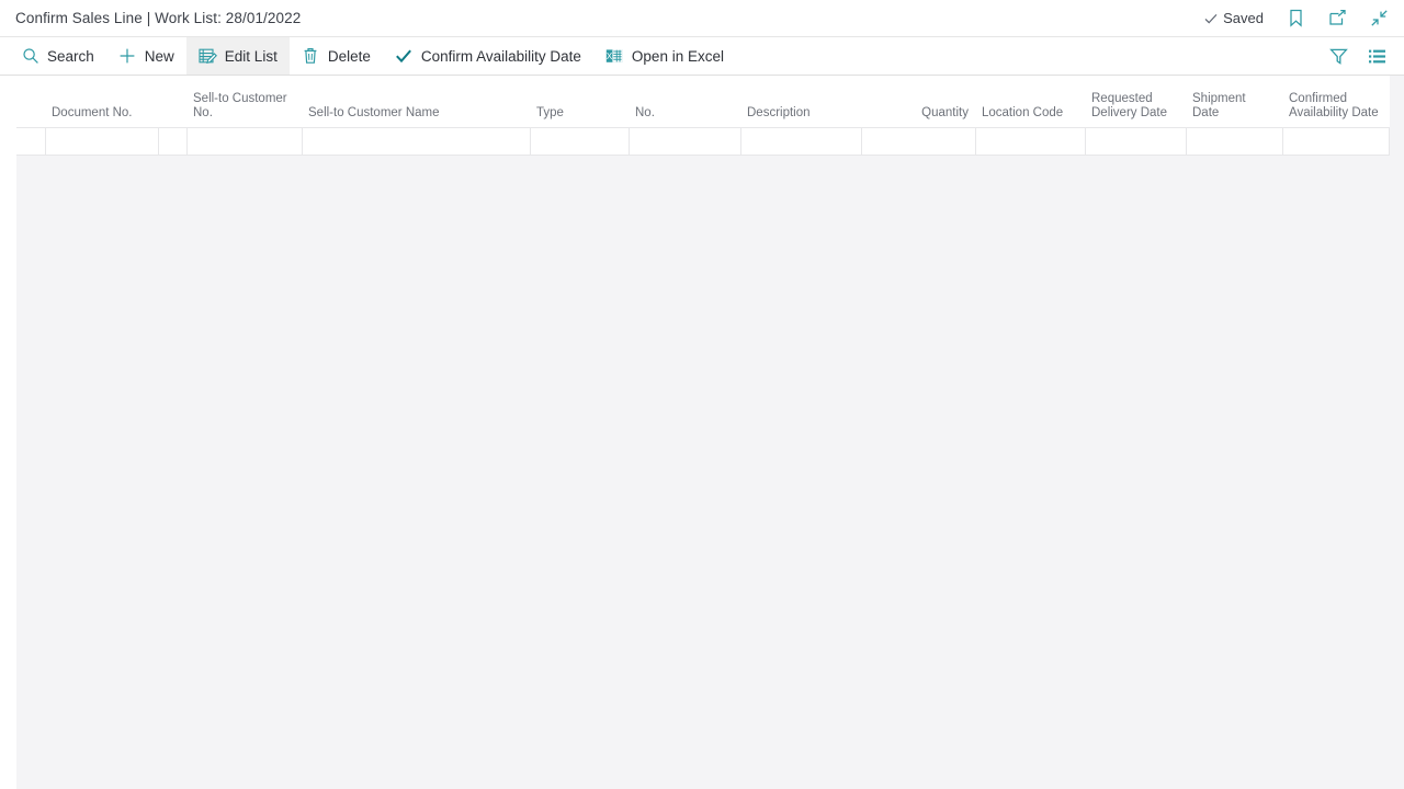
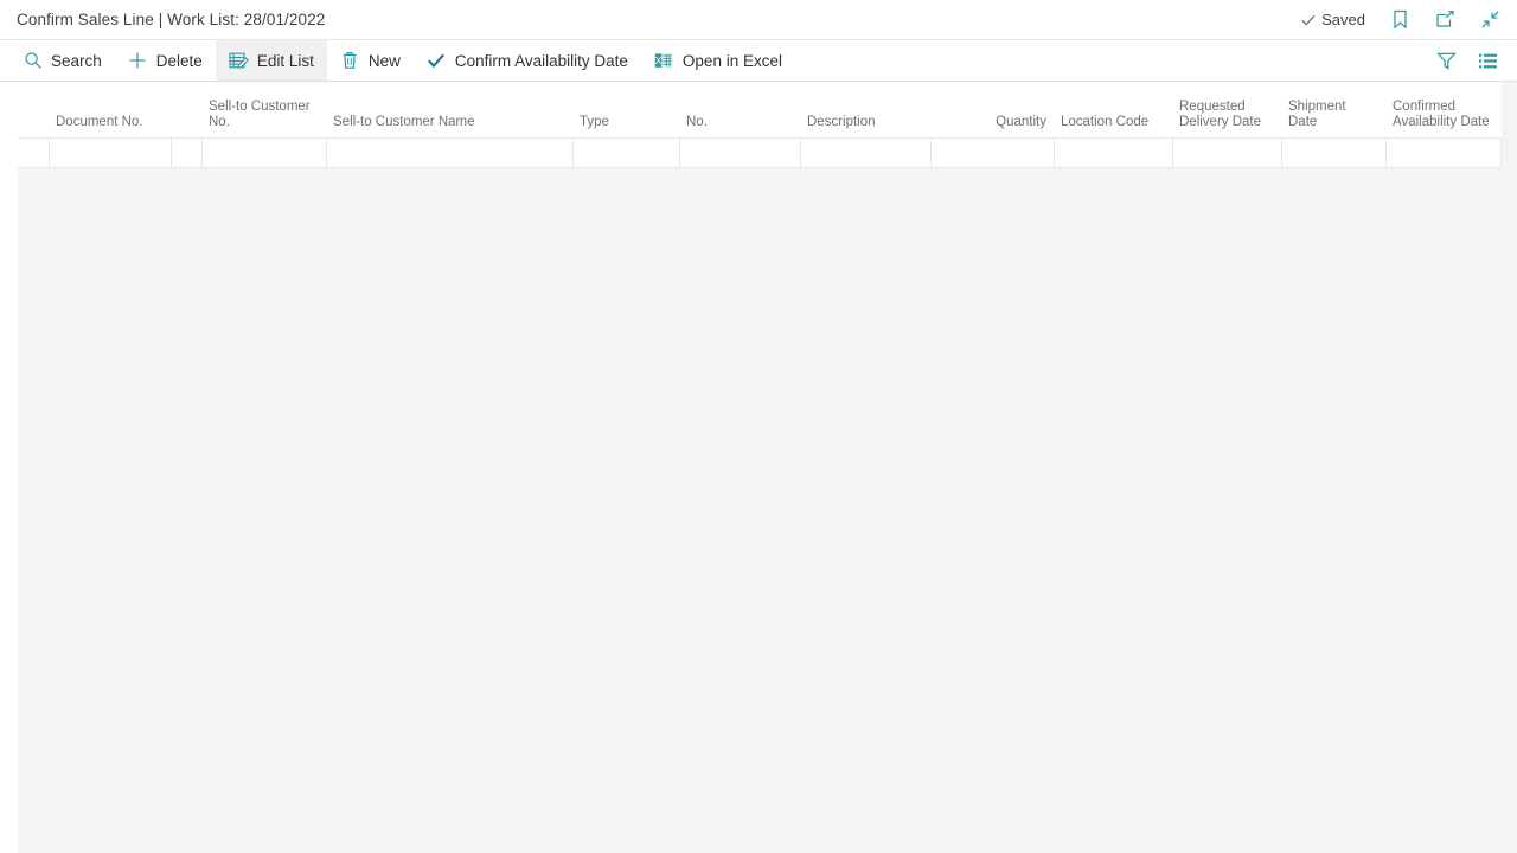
  Confirm Sales Line | Work List: 28/01/2022
  Saved
  Search
- New
+ Delete
  Edit List
- Delete
+ New
  Confirm Availability Date
  X
  Open in Excel
  	Document No.		Sell-to Customer No.	Sell-to Customer Name	Type	No.	Description	Quantity	Location Code	Requested Delivery Date	Shipment Date	Confirmed Availability Date
